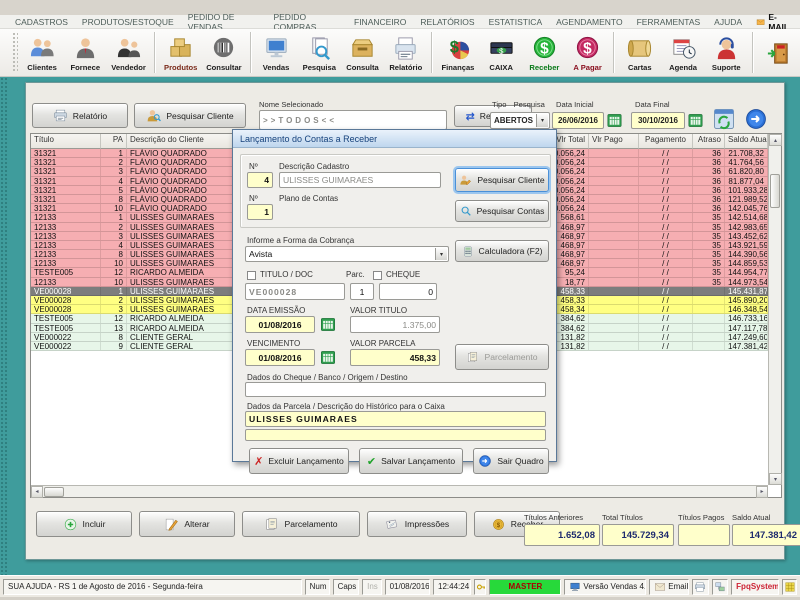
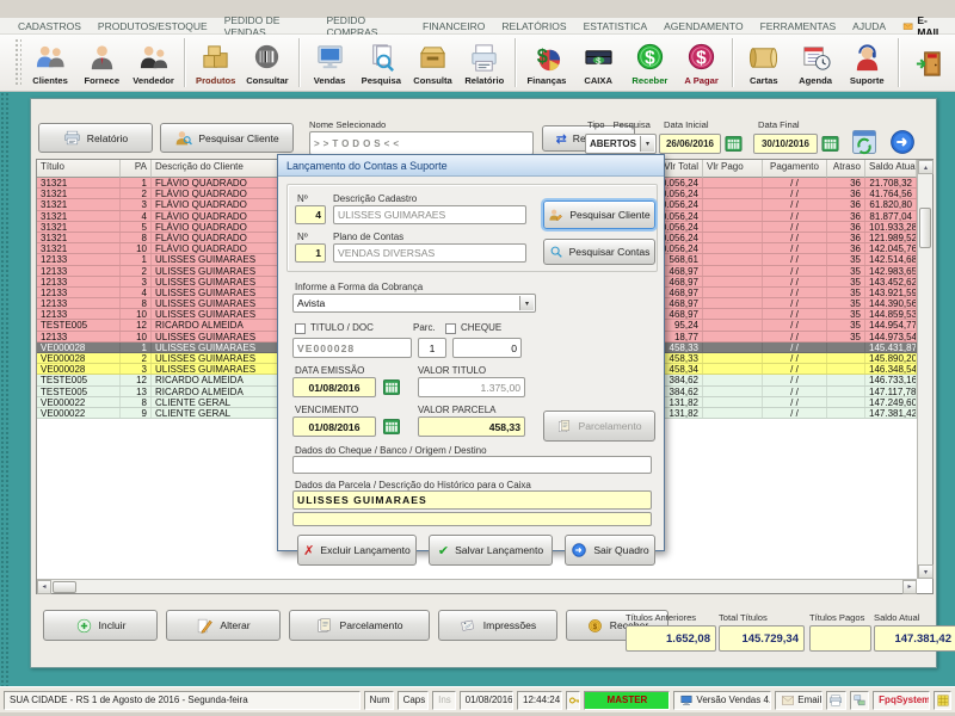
  CADASTROS
  PRODUTOS/ESTOQUE
  PEDIDO DE VENDAS
  PEDIDO COMPRAS
  FINANCEIRO
  RELATÓRIOS
  ESTATISTICA
  AGENDAMENTO
  FERRAMENTAS
  AJUDA
  E-MAIL
  Clientes
  Fornece
  Vendedor
  Produtos
  Consultar
  Vendas
  Pesquisa
  Consulta
  Relatório
  $
  Finanças
  $
  CAIXA
  $
  Receber
  $
  A Pagar
  Cartas
  Agenda
  Suporte
  Relatório
  Pesquisar Cliente
  Nome Selecionado
  >>TODOS<<
  ⇄
  Tipo Pesquisa
  ABERTOS
  Data Inicial
  26/06/2016
  Data Final
  30/10/2016
  Título
  PA
  Descrição do Cliente
  Vlr Total
  Vlr Pago
  Pagamento
  Atraso
  Saldo Atua
  31321
  1
  FLÁVIO QUADRADO
  .056,24
  / /
  36
  21.708,32
  31321
  2
  FLÁVIO QUADRADO
  .056,24
  / /
  36
  41.764,56
  31321
  3
  FLÁVIO QUADRADO
  .056,24
  / /
  36
  61.820,80
  31321
  4
  FLÁVIO QUADRADO
  .056,24
  / /
  36
  81.877,04
  31321
  5
  FLÁVIO QUADRADO
  .056,24
  / /
  36
  101.933,28
  31321
  8
  FLÁVIO QUADRADO
  .056,24
  / /
  36
  121.989,52
  31321
  10
  FLÁVIO QUADRADO
  .056,24
  / /
  36
  142.045,76
  12133
  1
  ULISSES GUIMARAES
  568,61
  / /
  35
  142.514,68
  12133
  2
  ULISSES GUIMARAES
  468,97
  / /
  35
  142.983,65
  12133
  3
  ULISSES GUIMARAES
  468,97
  / /
  35
  143.452,62
  12133
  4
  ULISSES GUIMARAES
  468,97
  / /
  35
  143.921,59
  12133
  8
  ULISSES GUIMARAES
  468,97
  / /
  35
  144.390,56
  12133
  10
  ULISSES GUIMARAES
  468,97
  / /
  35
  144.859,53
  TESTE005
  12
  RICARDO ALMEIDA
  95,24
  / /
  35
  144.954,77
  12133
  10
  ULISSES GUIMARAES
  18,77
  / /
  35
  144.973,54
  VE000028
  1
  ULISSES GUIMARAES
  458,33
  / /
  145.431,87
  VE000028
  2
  ULISSES GUIMARAES
  458,33
  / /
  145.890,20
  VE000028
  3
  ULISSES GUIMARAES
  458,34
  / /
  146.348,54
  TESTE005
  12
  RICARDO ALMEIDA
  384,62
  / /
  146.733,16
  TESTE005
  13
  RICARDO ALMEIDA
  384,62
  / /
  147.117,78
  VE000022
  8
  CLIENTE GERAL
  131,82
  / /
  147.249,60
  VE000022
  9
  CLIENTE GERAL
  131,82
  / /
  147.381,42
  Incluir
  Alterar
  Parcelamento
  Impressões
  Títulos Anteriores
  1.652,08
  Total Títulos
  145.729,34
  Títulos Pagos
  Saldo Atual
  147.381,42
- Lançamento do Contas a Receber
+ Lançamento do Contas a Suporte
  Nº
  Descrição Cadastro
  4
  ULISSES GUIMARAES
  Pesquisar Cliente
  Nº
  Plano de Contas
  1
+ VENDAS DIVERSAS
  Pesquisar Contas
  Informe a Forma da Cobrança
  Avista
- Calculadora (F2)
  TITULO / DOC
  Parc.
  CHEQUE
  VE000028
  1
  0
  DATA EMISSÃO
  VALOR TITULO
  01/08/2016
  1.375,00
  VENCIMENTO
  VALOR PARCELA
  01/08/2016
  458,33
  Parcelamento
  Dados do Cheque / Banco / Origem / Destino
  Dados da Parcela / Descrição do Histórico para o Caixa
  ULISSES GUIMARAES
  ✗
  Excluir Lançamento
  ✔
  Salvar Lançamento
  Sair Quadro
- SUA AJUDA - RS 1 de Agosto de 2016 - Segunda-feira
+ SUA CIDADE - RS 1 de Agosto de 2016 - Segunda-feira
  Num
  Caps
  Ins
  01/08/2016
  12:44:24
  MASTER
  Versão Vendas 4.
  Email
  FpqSystem
